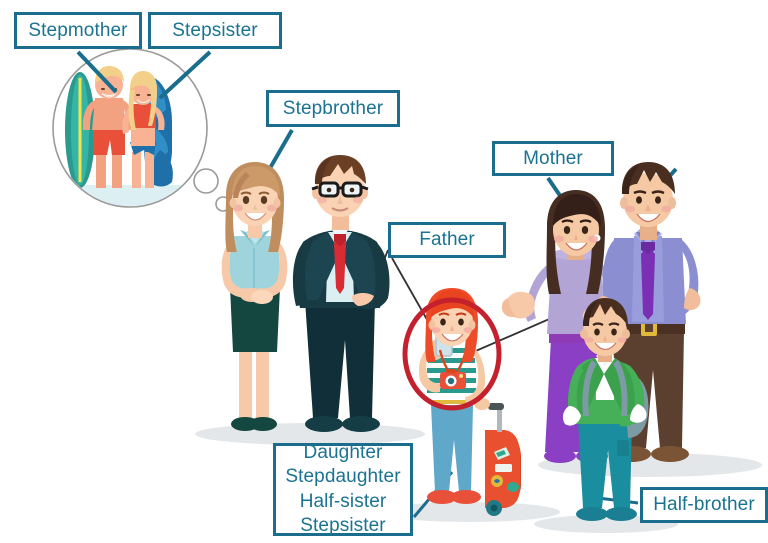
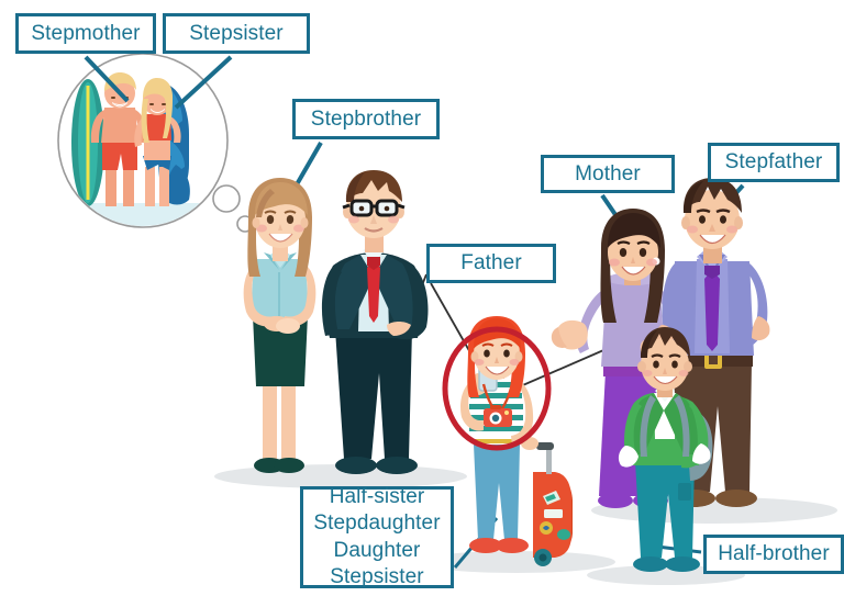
  Stepmother
  Stepsister
  Stepbrother
  Father
  Mother
+ Stepfather
  Half-brother
- Daughter
+ Half-sister
  Stepdaughter
- Half-sister
+ Daughter
  Stepsister
